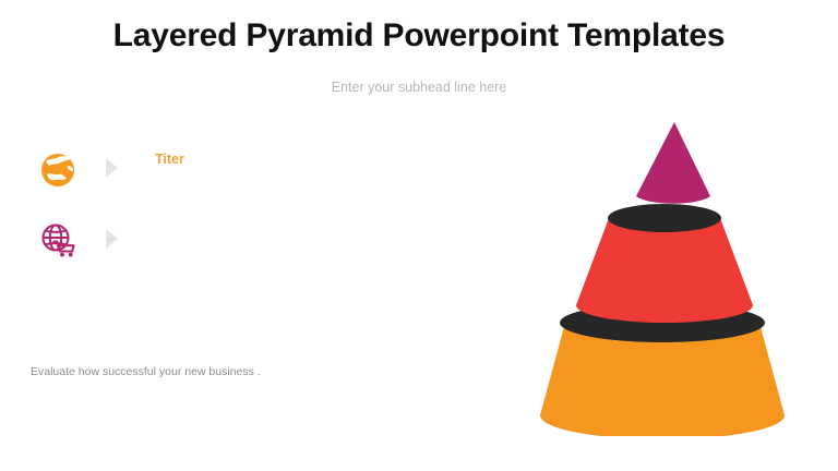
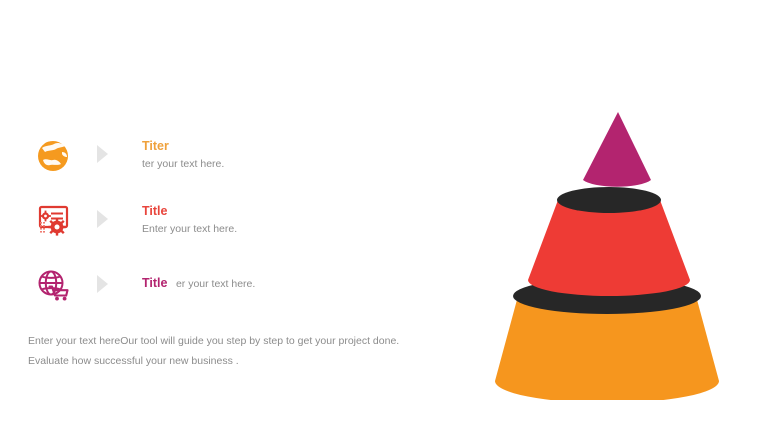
- Layered Pyramid Powerpoint Templates
- Enter your subhead line here
  Titer
+ ter your text here.
+ Title
+ Enter your text here.
+ Title er your text here.
+ Enter your text hereOur tool will guide you step by step to get your project done.
  Evaluate how successful your new business .
